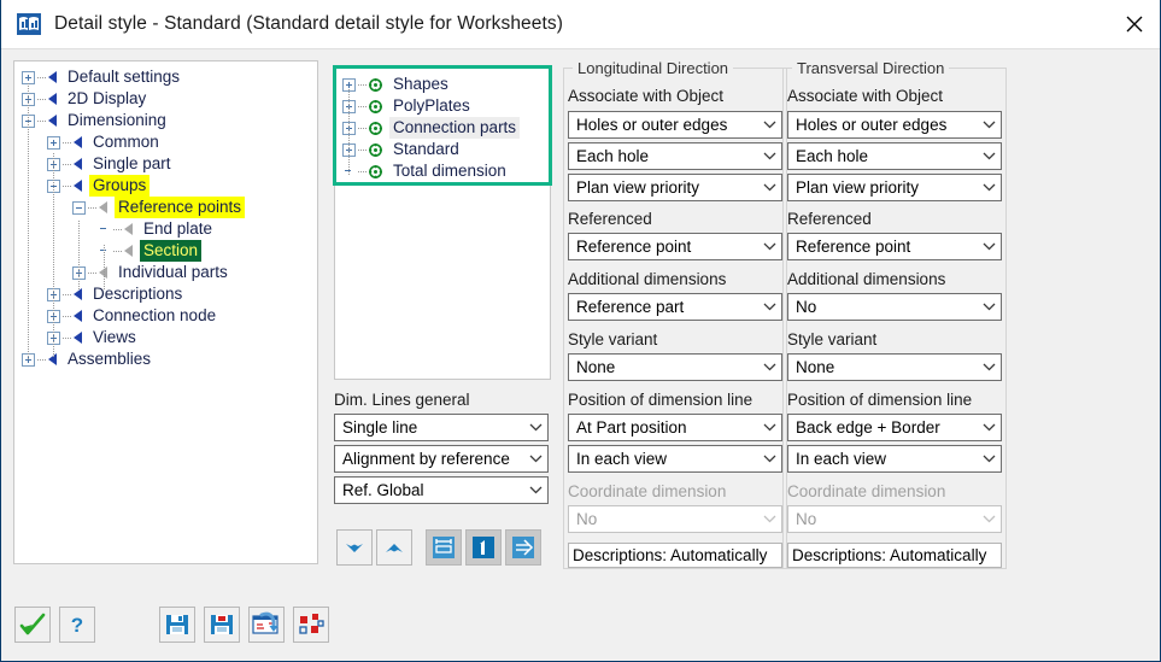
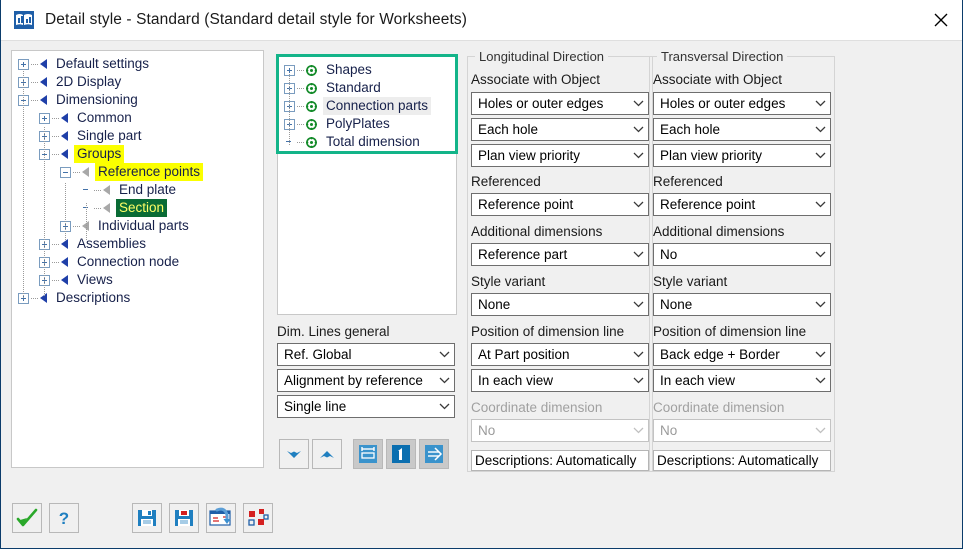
  Detail style - Standard (Standard detail style for Worksheets)
  Default settings
  2D Display
  Dimensioning
  Common
  Single part
  Groups
  Reference points
  End plate
  Section
  Individual parts
- Descriptions
+ Assemblies
  Connection node
  Views
- Assemblies
+ Descriptions
  Shapes
- PolyPlates
+ Standard
  Connection parts
- Standard
+ PolyPlates
  Total dimension
  Dim. Lines general
- Single line
+ Ref. Global
  Alignment by reference
- Ref. Global
+ Single line
  Longitudinal Direction
  Associate with Object
  Holes or outer edges
  Each hole
  Plan view priority
  Referenced
  Reference point
  Additional dimensions
  Reference part
  Style variant
  None
  Position of dimension line
  At Part position
  In each view
  Coordinate dimension
  No
  Descriptions: Automatically
  Transversal Direction
  Associate with Object
  Holes or outer edges
  Each hole
  Plan view priority
  Referenced
  Reference point
  Additional dimensions
  No
  Style variant
  None
  Position of dimension line
  Back edge + Border
  In each view
  Coordinate dimension
  No
  Descriptions: Automatically
  ?
